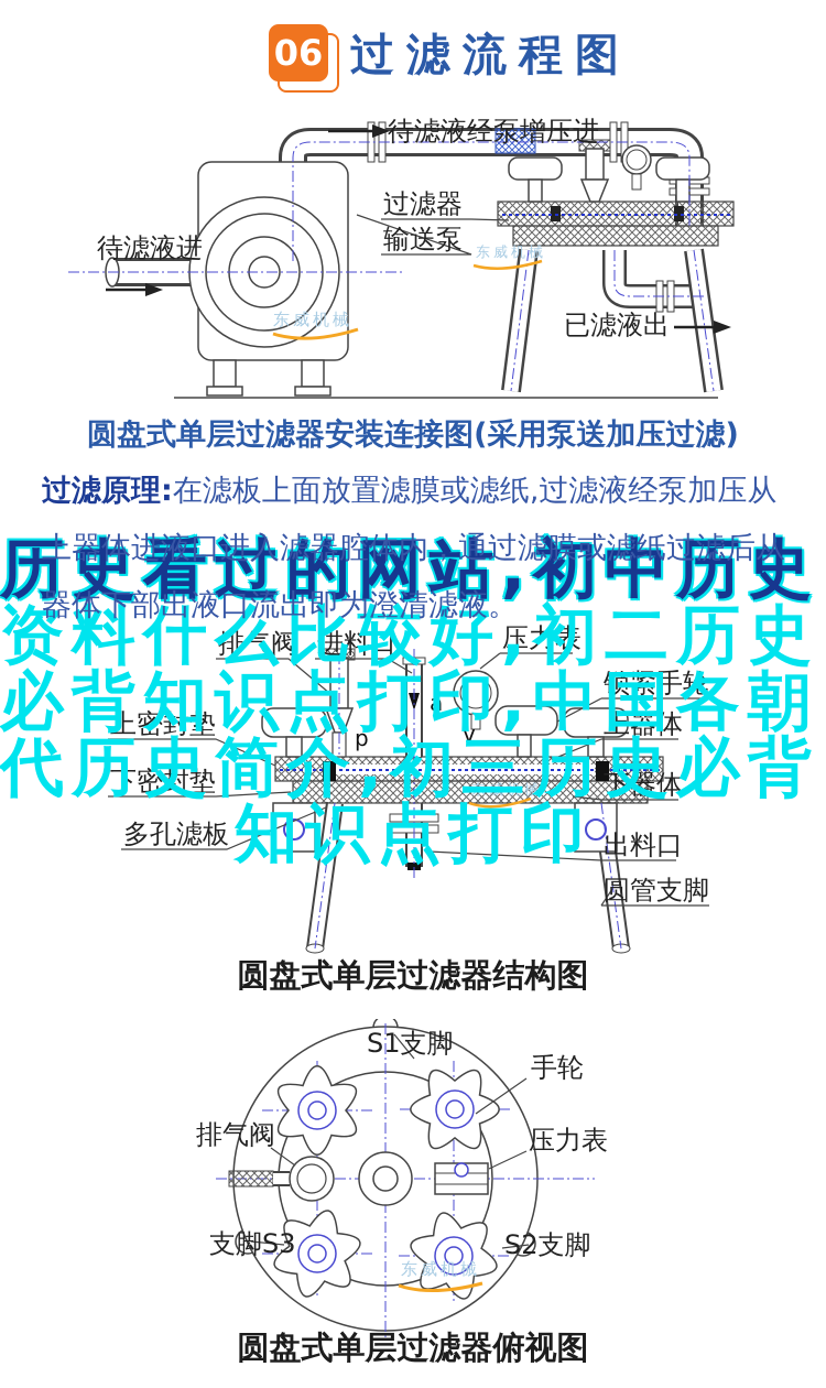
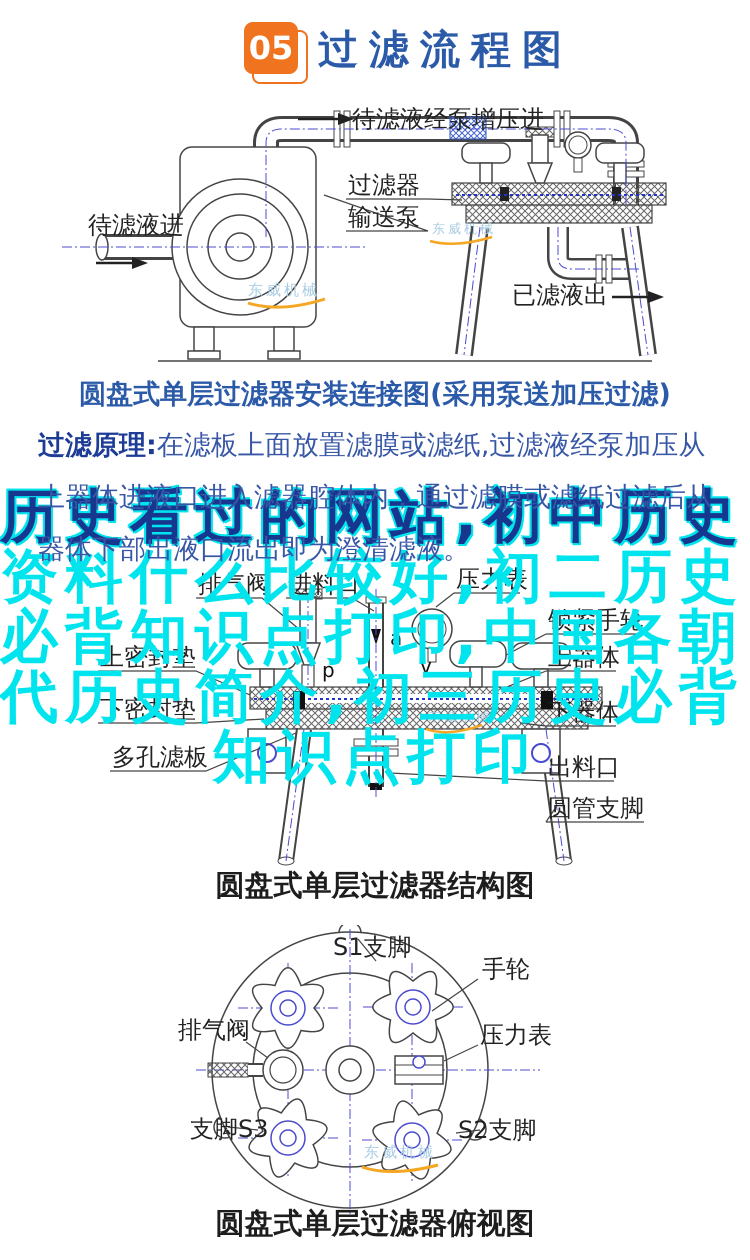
- 06
+ 05
  过滤流程图
  待滤液经泵增压进
  过滤器
  输送泵
  待滤液进
  已滤液出
  东威机械
  东威机械
  圆盘式单层过滤器安装连接图(采用泵送加压过滤)
  过滤原理:在滤板上面放置滤膜或滤纸,过滤液经泵加压从上器体进液口进入滤器腔体内，通过滤膜或滤纸过滤后从器体下部出液口流出即为澄清滤液。
  历史看过的网站,初中历史
  资料什么比较好,初二历史
  必背知识点打印,中国各朝
  代历史简介,初三历史必背
  知识点打印
  排气阀
  进料口
  压力表
  锁紧手轮
  上器体
  上密封垫
  下密封垫
  多孔滤板
  下器体
  出料口
  圆管支脚
  a
  p
  v
  东威机械
  圆盘式单层过滤器结构图
  S1支脚
  手轮
  排气阀
  压力表
  支脚S3
  S2支脚
  东威机械
  圆盘式单层过滤器俯视图
